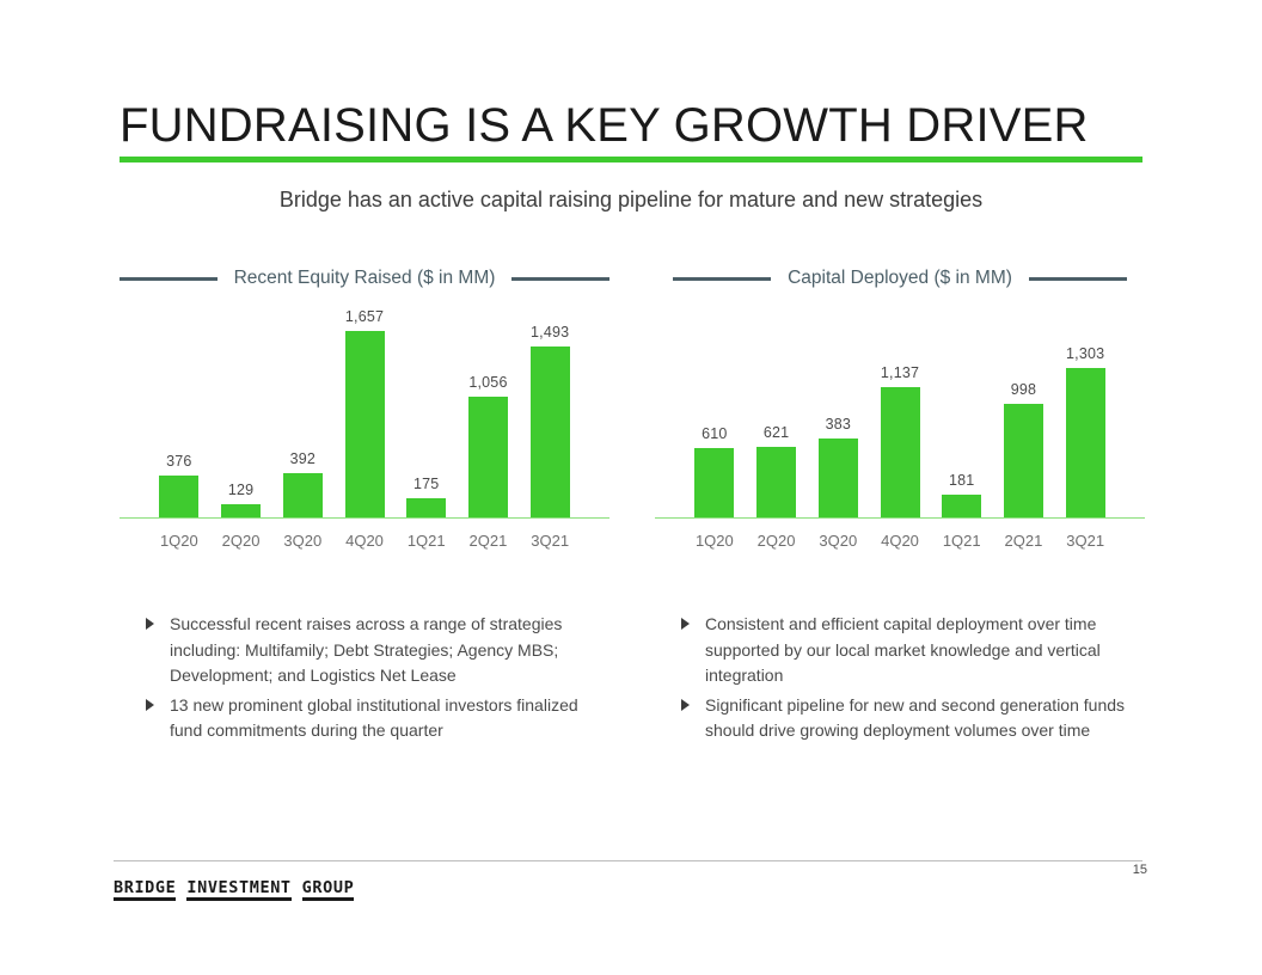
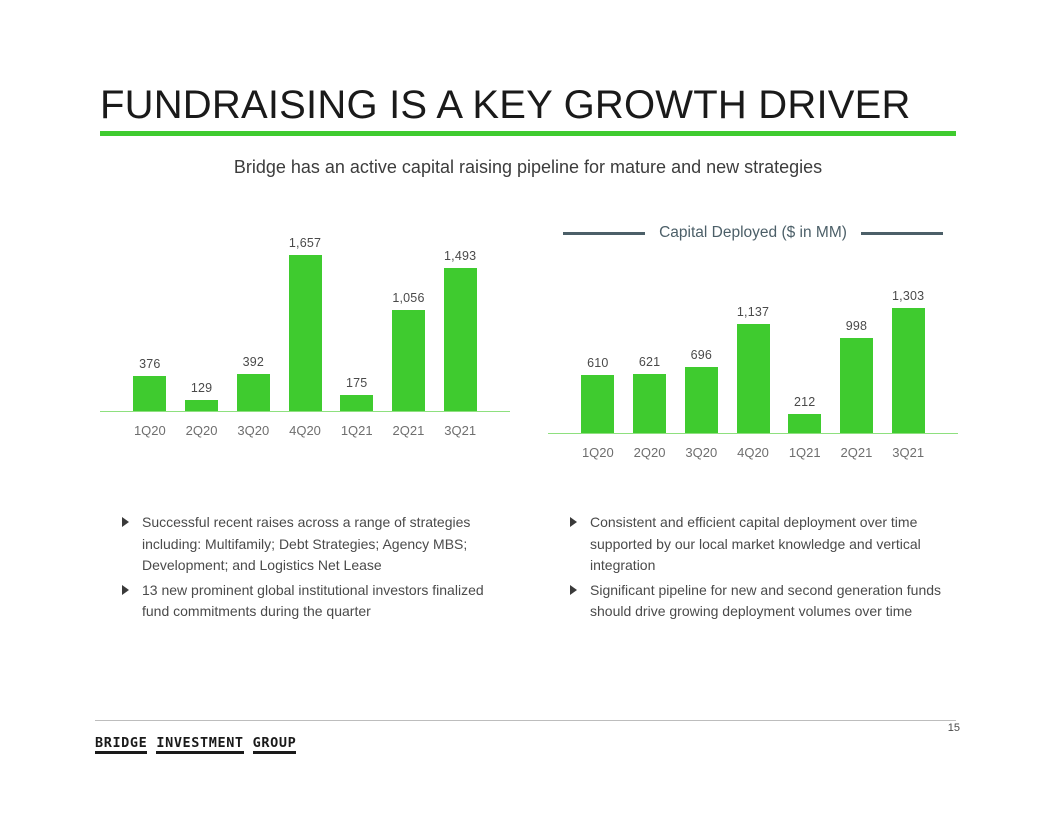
  FUNDRAISING IS A KEY GROWTH DRIVER
  Bridge has an active capital raising pipeline for mature and new strategies
- Recent Equity Raised ($ in MM)
  376
  129
  392
  1,657
  175
  1,056
  1,493
  1Q20
  2Q20
  3Q20
  4Q20
  1Q21
  2Q21
  3Q21
  Capital Deployed ($ in MM)
  610
  621
- 383
+ 696
  1,137
- 181
+ 212
  998
  1,303
  1Q20
  2Q20
  3Q20
  4Q20
  1Q21
  2Q21
  3Q21
  Successful recent raises across a range of strategies including: Multifamily; Debt Strategies; Agency MBS; Development; and Logistics Net Lease
  13 new prominent global institutional investors finalized fund commitments during the quarter
  Consistent and efficient capital deployment over time supported by our local market knowledge and vertical integration
  Significant pipeline for new and second generation funds should drive growing deployment volumes over time
  15
  BRIDGE
  INVESTMENT
  GROUP
